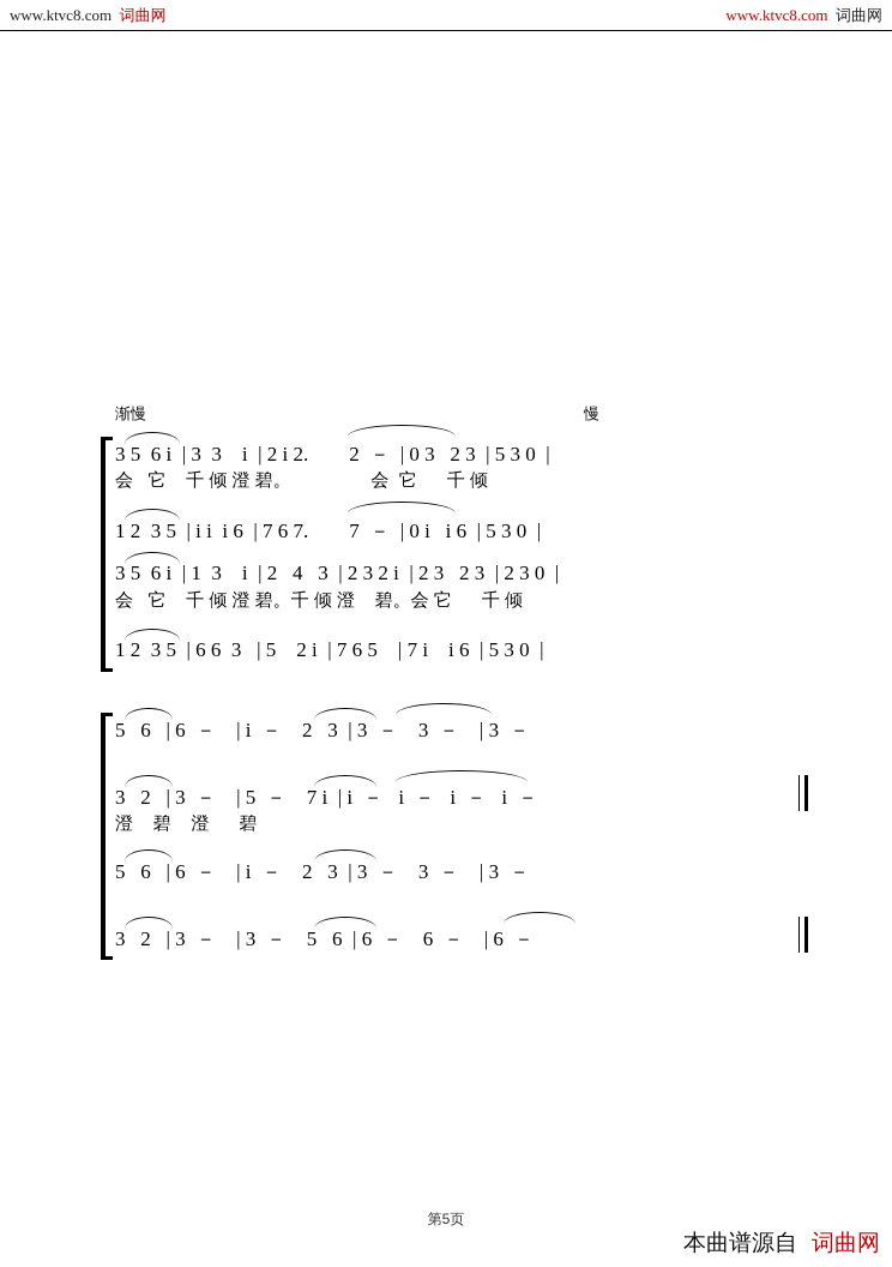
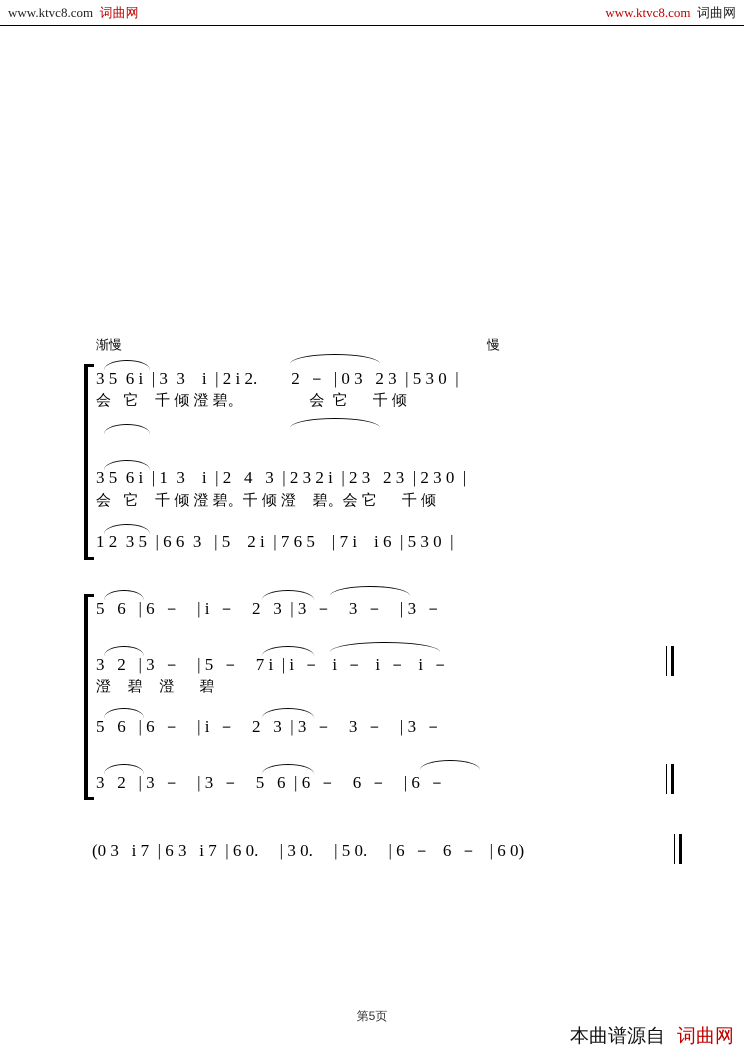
  www.ktvc8.com 词曲网
  www.ktvc8.com 词曲网
  渐慢
  慢
  3 5 6 i | 3 3 i | 2 i 2. 2 － | 0 3 2 3 | 5 3 0 |
  会 它 千 倾 澄 碧。 会 它 千 倾
- 1 2 3 5 | i i i 6 | 7 6 7. 7 － | 0 i i 6 | 5 3 0 |
  3 5 6 i | 1 3 i | 2 4 3 | 2 3 2 i | 2 3 2 3 | 2 3 0 |
  会 它 千 倾 澄 碧。千 倾 澄 碧。会 它 千 倾
  1 2 3 5 | 6 6 3 | 5 2 i | 7 6 5 | 7 i i 6 | 5 3 0 |
  5 6 | 6 － | i － 2 3 | 3 － 3 － | 3 －
  3 2 | 3 － | 5 － 7 i | i － i － i － i －
  澄 碧 澄 碧
  5 6 | 6 － | i － 2 3 | 3 － 3 － | 3 －
  3 2 | 3 － | 3 － 5 6 | 6 － 6 － | 6 －
+ (0 3 i 7 | 6 3 i 7 | 6 0. | 3 0. | 5 0. | 6 － 6 － | 6 0)
  第5页
  本曲谱源自
  词曲网
